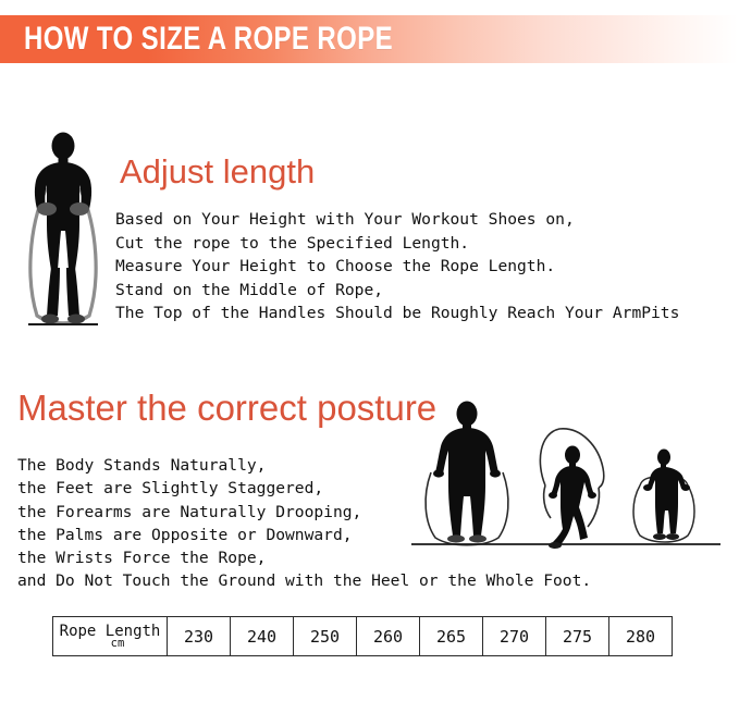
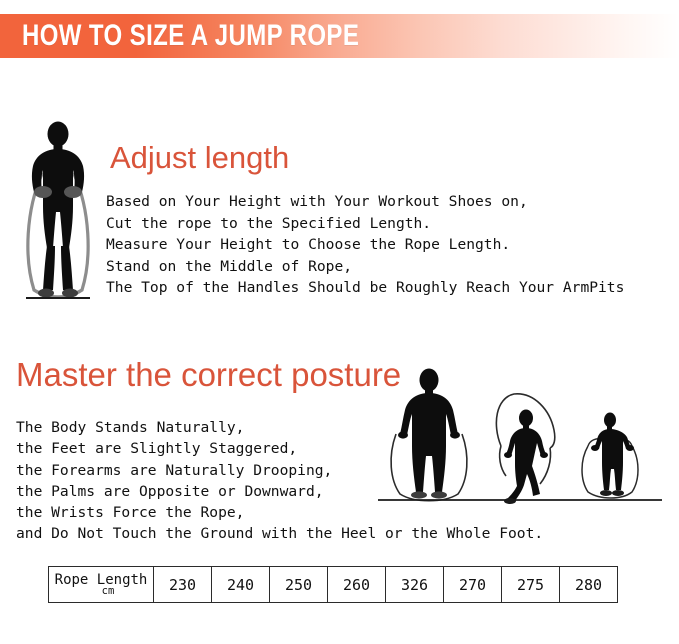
- HOW TO SIZE A ROPE ROPE
+ HOW TO SIZE A JUMP ROPE
  Adjust length
  Based on Your Height with Your Workout Shoes on,
  Cut the rope to the Specified Length.
  Measure Your Height to Choose the Rope Length.
  Stand on the Middle of Rope,
  The Top of the Handles Should be Roughly Reach Your ArmPits
  Master the correct posture
  The Body Stands Naturally,
  the Feet are Slightly Staggered,
  the Forearms are Naturally Drooping,
  the Palms are Opposite or Downward,
  the Wrists Force the Rope,
  and Do Not Touch the Ground with the Heel or the Whole Foot.
- Rope Length cm	230	240	250	260	265	270	275	280
+ Rope Length cm	230	240	250	260	326	270	275	280
